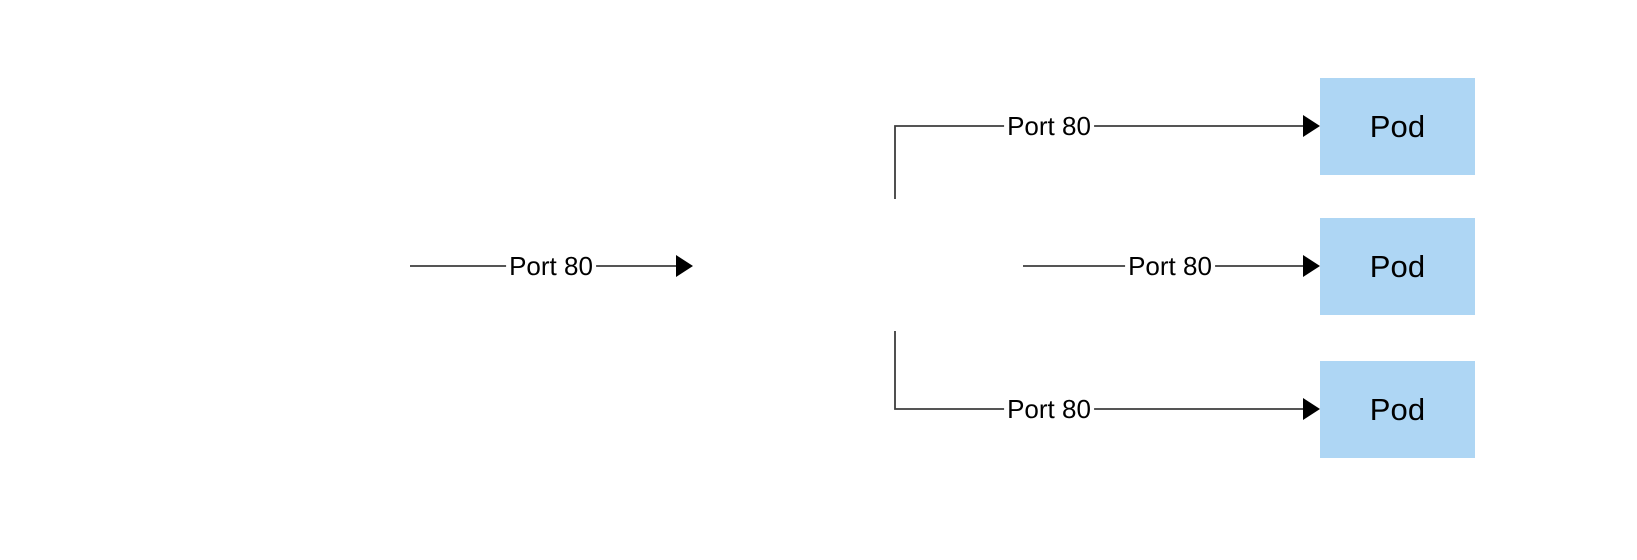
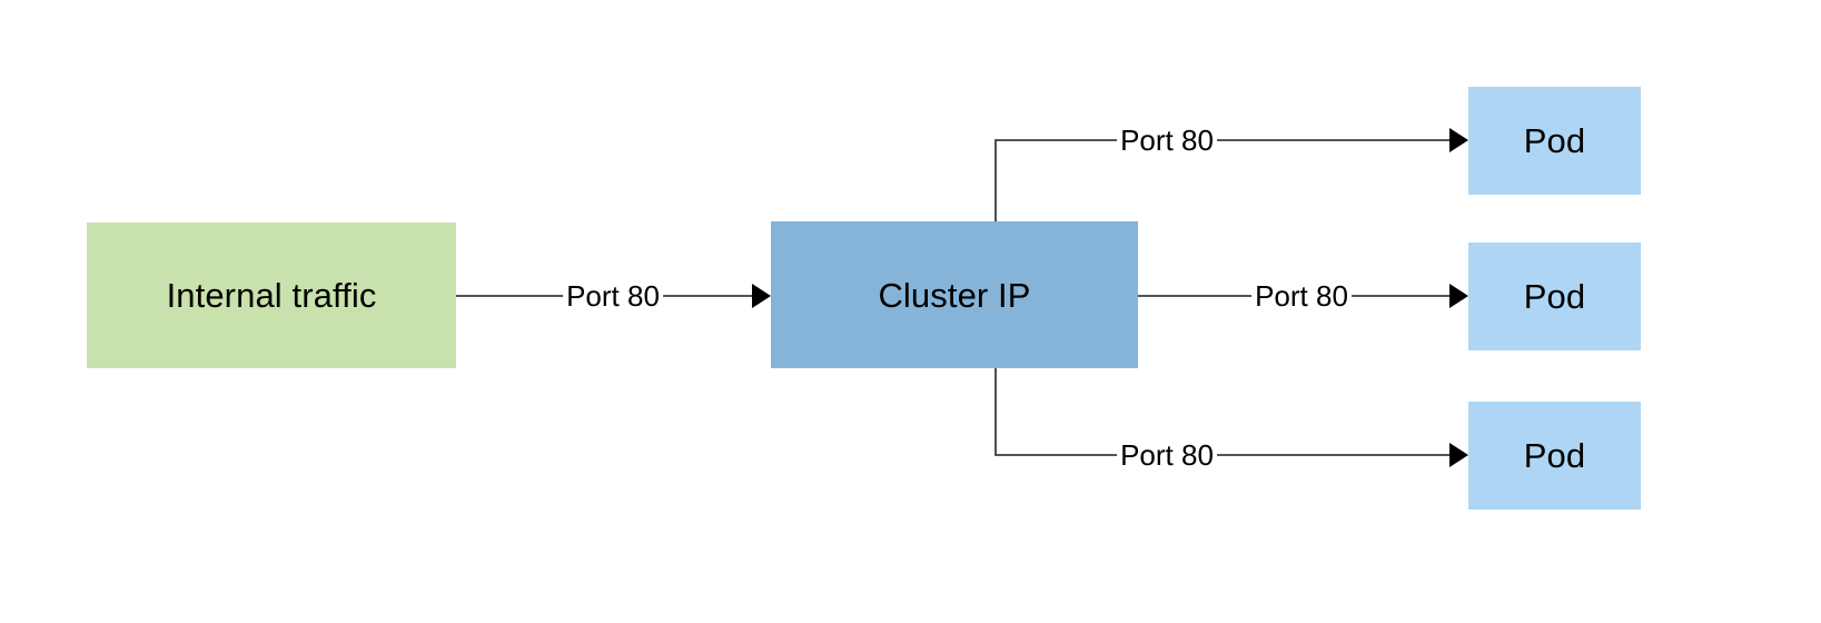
+ Internal traffic
+ Cluster IP
  Pod
  Pod
  Pod
  Port 80
  Port 80
  Port 80
  Port 80
